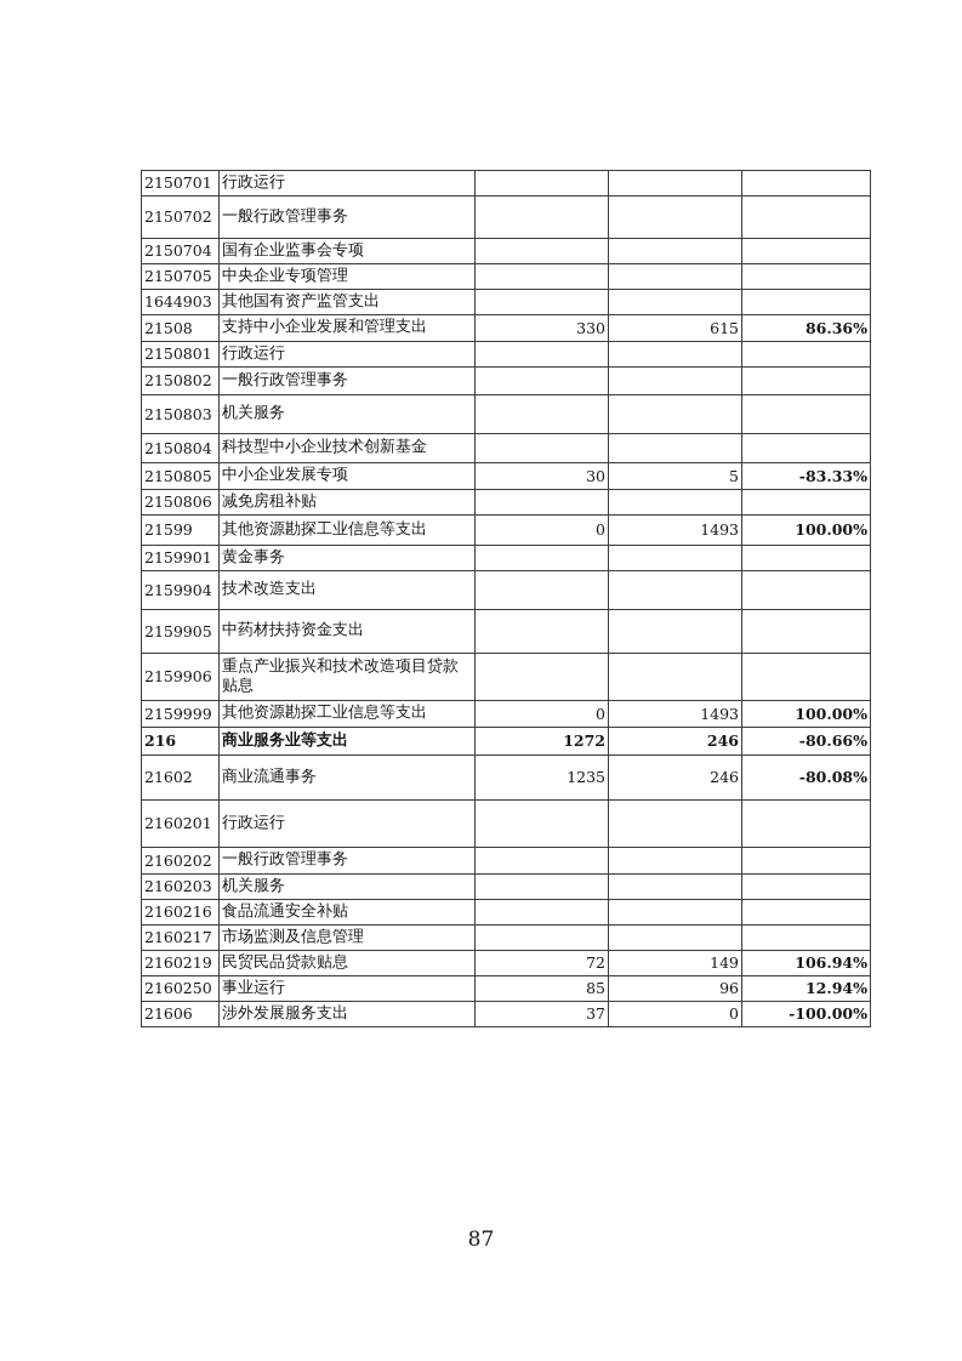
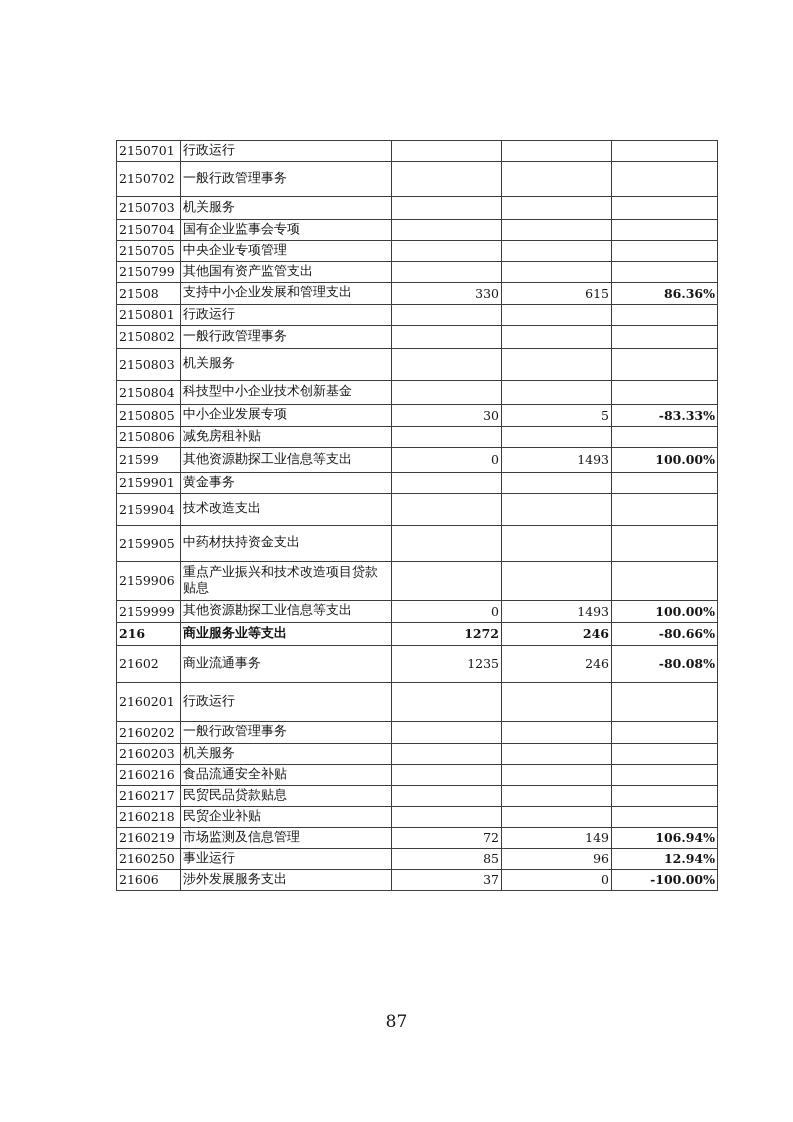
  2150701	行政运行
  2150702	一般行政管理事务
+ 2150703	机关服务
  2150704	国有企业监事会专项
  2150705	中央企业专项管理
- 1644903	其他国有资产监管支出
+ 2150799	其他国有资产监管支出
  21508	支持中小企业发展和管理支出	330	615	86.36%
  2150801	行政运行
  2150802	一般行政管理事务
  2150803	机关服务
  2150804	科技型中小企业技术创新基金
  2150805	中小企业发展专项	30	5	-83.33%
  2150806	减免房租补贴
  21599	其他资源勘探工业信息等支出	0	1493	100.00%
  2159901	黄金事务
  2159904	技术改造支出
  2159905	中药材扶持资金支出
  2159906	重点产业振兴和技术改造项目贷款贴息
  2159999	其他资源勘探工业信息等支出	0	1493	100.00%
  216	商业服务业等支出	1272	246	-80.66%
  21602	商业流通事务	1235	246	-80.08%
  2160201	行政运行
  2160202	一般行政管理事务
  2160203	机关服务
  2160216	食品流通安全补贴
- 2160217	市场监测及信息管理
+ 2160217	民贸民品贷款贴息
+ 2160218	民贸企业补贴
- 2160219	民贸民品贷款贴息	72	149	106.94%
+ 2160219	市场监测及信息管理	72	149	106.94%
  2160250	事业运行	85	96	12.94%
  21606	涉外发展服务支出	37	0	-100.00%
  87
